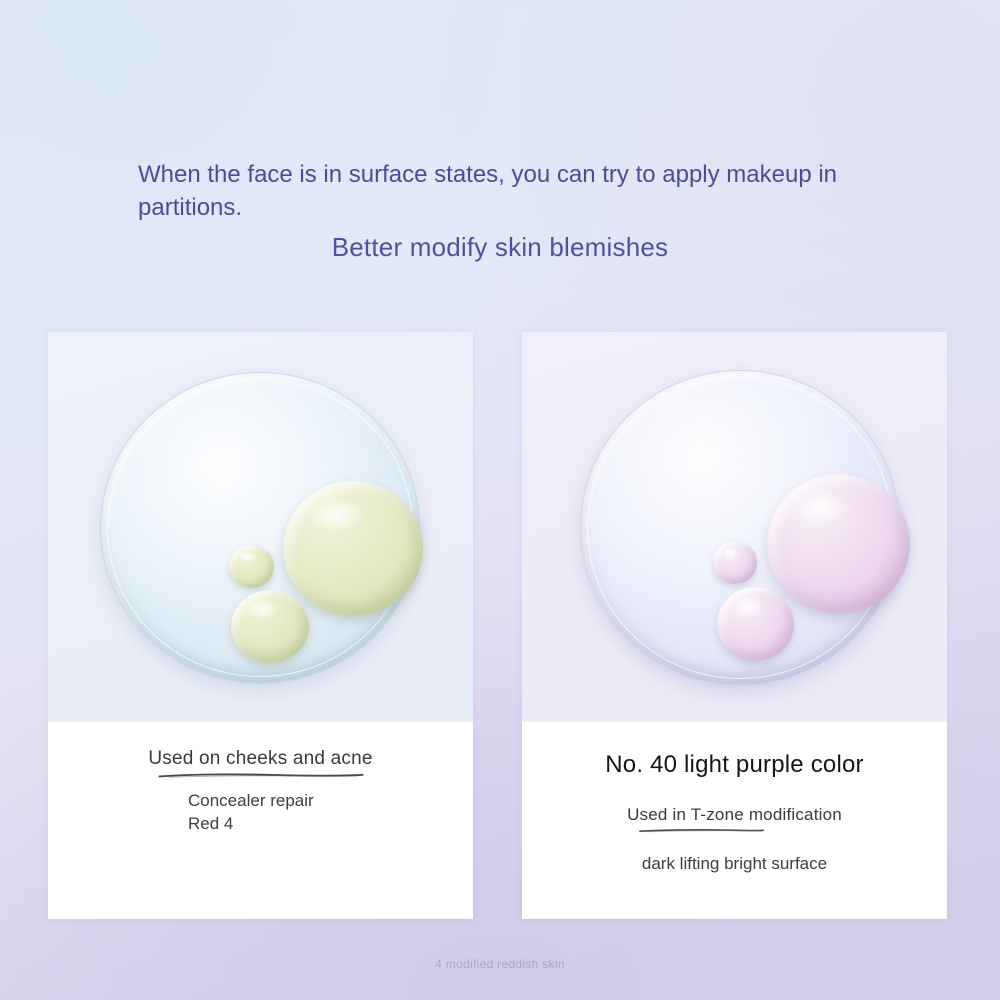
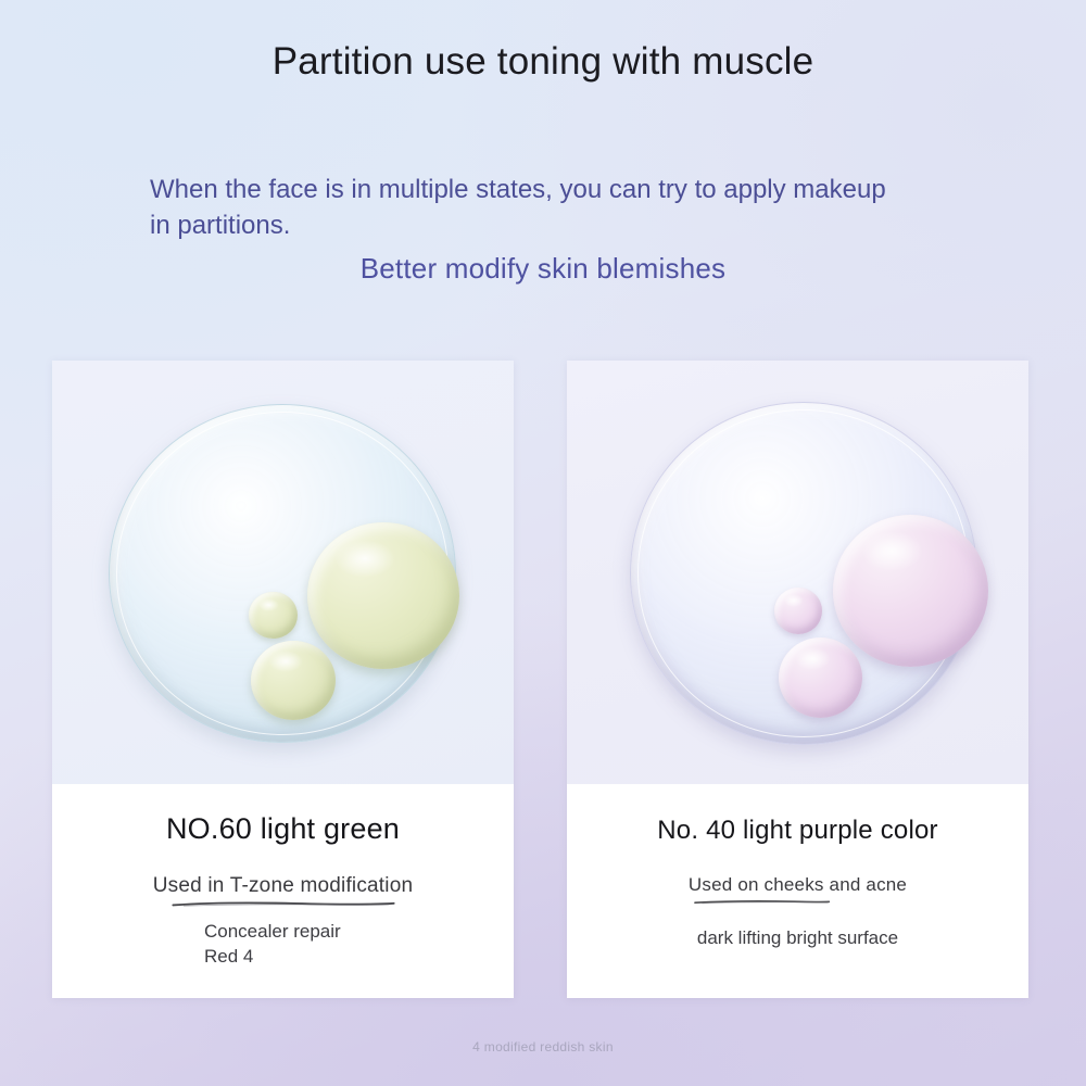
+ Partition use toning with muscle
- When the face is in surface states, you can try to apply makeup in partitions.
+ When the face is in multiple states, you can try to apply makeup in partitions.
  Better modify skin blemishes
+ NO.60 light green
- Used on cheeks and acne
+ Used in T-zone modification
  Concealer repair
  Red 4
  No. 40 light purple color
- Used in T-zone modification
+ Used on cheeks and acne
  dark lifting bright surface
  4 modified reddish skin
